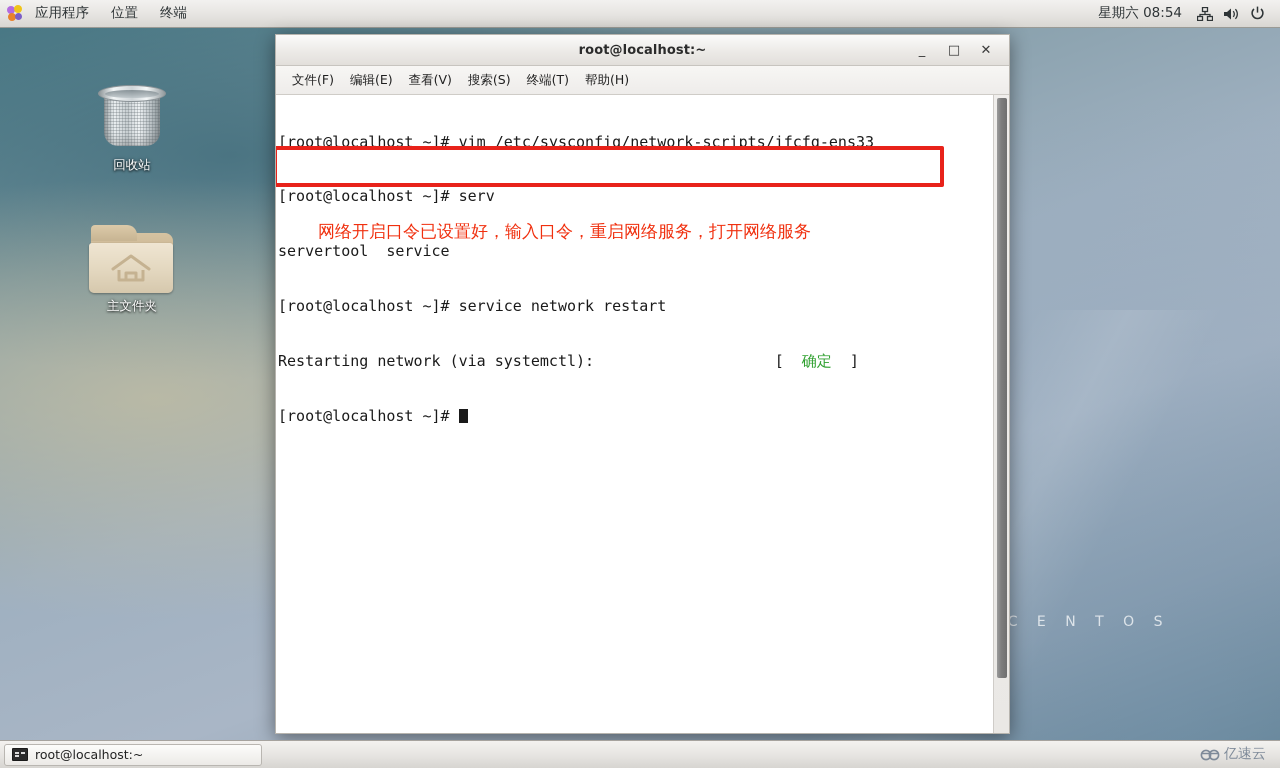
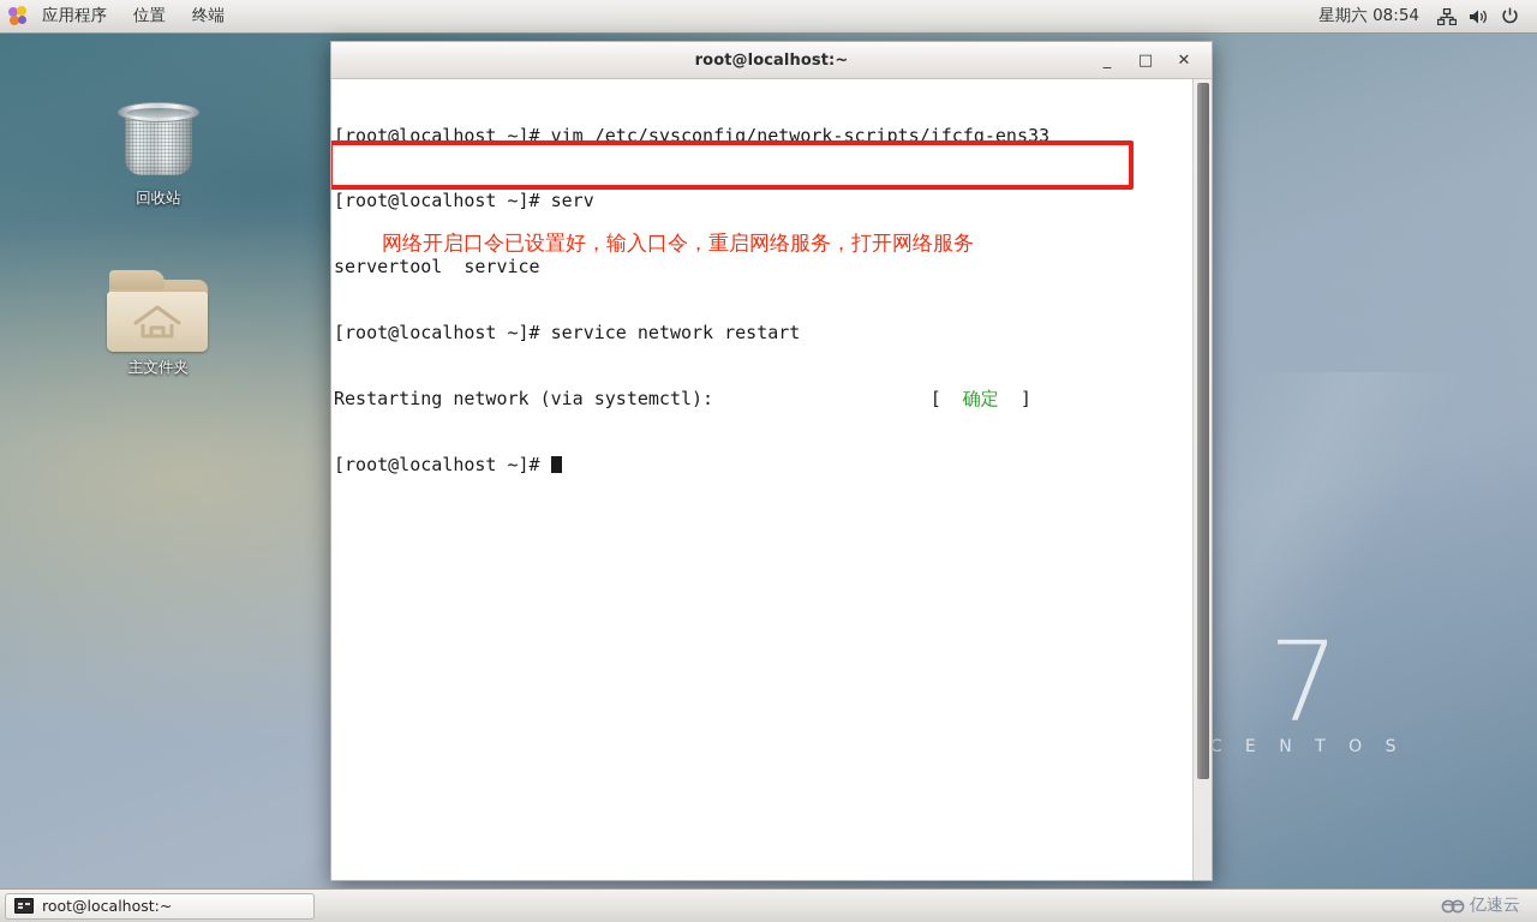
+ 7
  C E N T O S
  回收站
  主文件夹
  应用程序
  位置
  终端
  星期六 08:54
  root@localhost:~
  _
  □
  ✕
- 文件(F)
- 编辑(E)
- 查看(V)
- 搜索(S)
- 终端(T)
- 帮助(H)
  [root@localhost ~]# vim /etc/sysconfig/network-scripts/ifcfg-ens33
  [root@localhost ~]# serv
  servertool service
  [root@localhost ~]# service network restart
  Restarting network (via systemctl): [ 确定 ]
  [root@localhost ~]#
  网络开启口令已设置好，输入口令，重启网络服务，打开网络服务
  root@localhost:~
  亿速云
